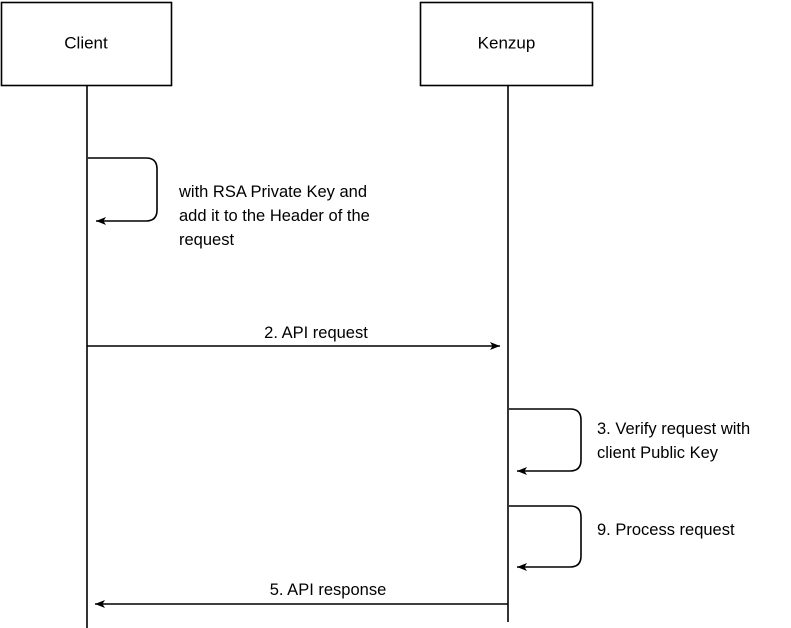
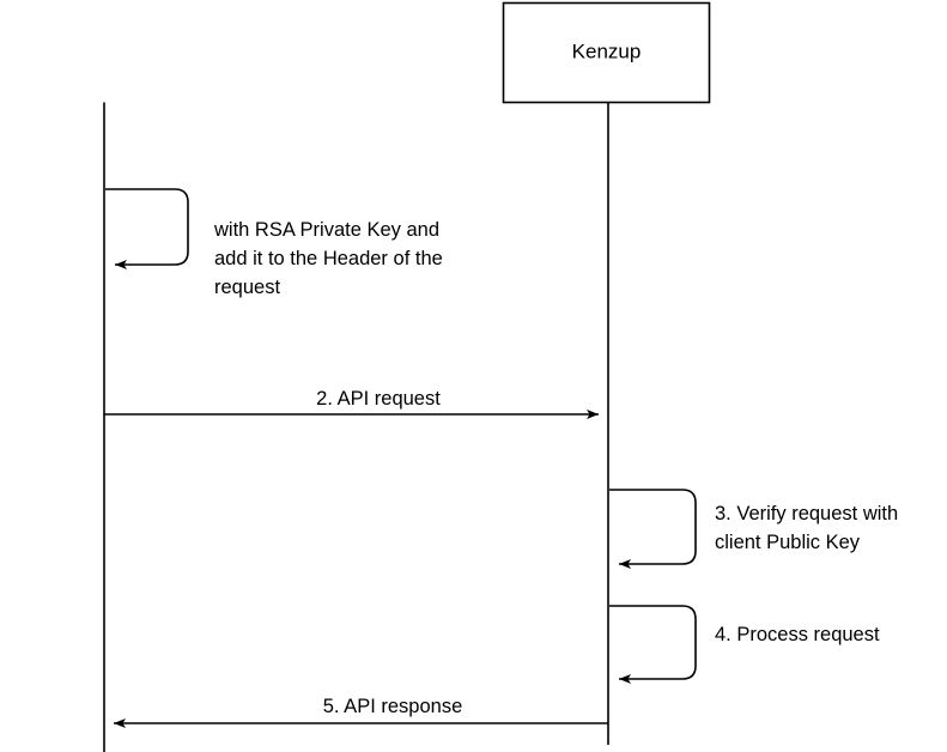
- Client
  Kenzup
  with RSA Private Key and
  add it to the Header of the
  request
  2. API request
  3. Verify request with
  client Public Key
- 9. Process request
+ 4. Process request
  5. API response
